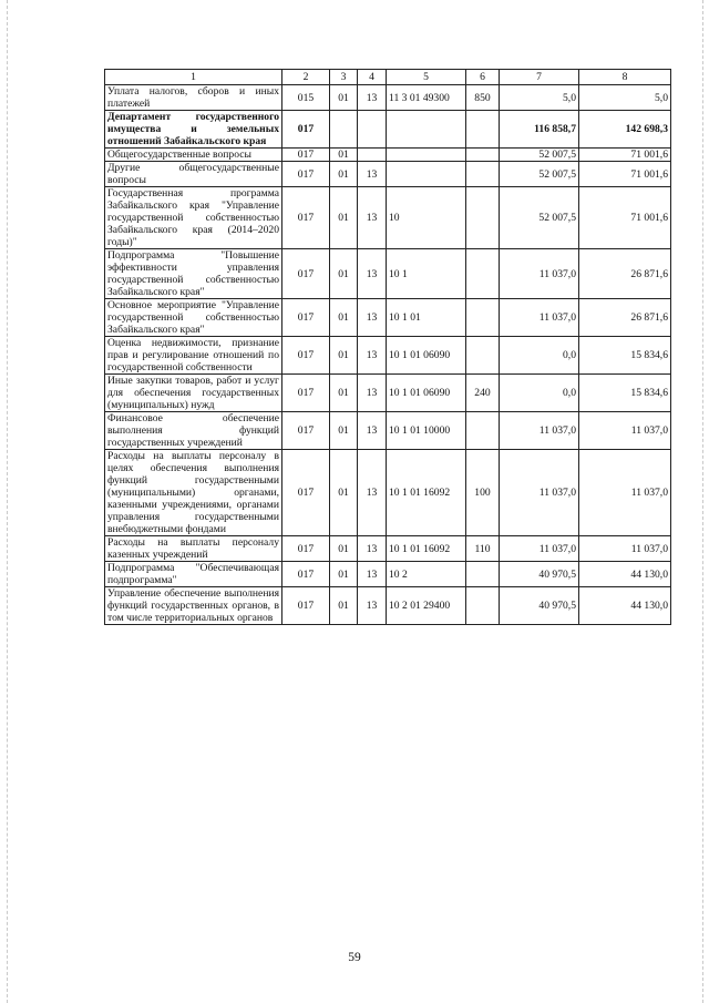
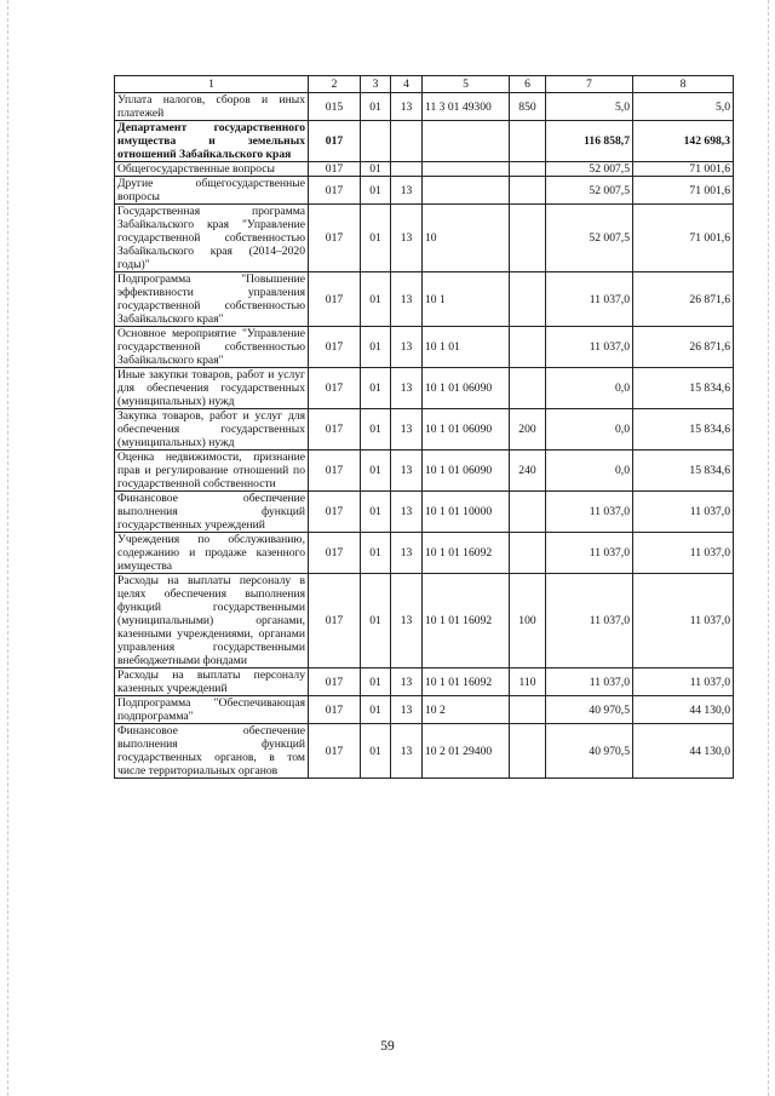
  1	2	3	4	5	6	7	8
  Уплата налогов, сборов и иных платежей	015	01	13	11 3 01 49300	850	5,0	5,0
  Департамент государственного имущества и земельных отношений Забайкальского края	017					116 858,7	142 698,3
  Общегосударственные вопросы	017	01				52 007,5	71 001,6
  Другие общегосударственные вопросы	017	01	13			52 007,5	71 001,6
  Государственная программа Забайкальского края "Управление государственной собственностью Забайкальского края (2014–2020 годы)"	017	01	13	10		52 007,5	71 001,6
  Подпрограмма "Повышение эффективности управления государственной собственностью Забайкальского края"	017	01	13	10 1		11 037,0	26 871,6
  Основное мероприятие "Управление государственной собственностью Забайкальского края"	017	01	13	10 1 01		11 037,0	26 871,6
- Оценка недвижимости, признание прав и регулирование отношений по государственной собственности	017	01	13	10 1 01 06090		0,0	15 834,6
+ Иные закупки товаров, работ и услуг для обеспечения государственных (муниципальных) нужд	017	01	13	10 1 01 06090		0,0	15 834,6
+ Закупка товаров, работ и услуг для обеспечения государственных (муниципальных) нужд	017	01	13	10 1 01 06090	200	0,0	15 834,6
- Иные закупки товаров, работ и услуг для обеспечения государственных (муниципальных) нужд	017	01	13	10 1 01 06090	240	0,0	15 834,6
+ Оценка недвижимости, признание прав и регулирование отношений по государственной собственности	017	01	13	10 1 01 06090	240	0,0	15 834,6
  Финансовое обеспечение выполнения функций государственных учреждений	017	01	13	10 1 01 10000		11 037,0	11 037,0
+ Учреждения по обслуживанию, содержанию и продаже казенного имущества	017	01	13	10 1 01 16092		11 037,0	11 037,0
  Расходы на выплаты персоналу в целях обеспечения выполнения функций государственными (муниципальными) органами, казенными учреждениями, органами управления государственными внебюджетными фондами	017	01	13	10 1 01 16092	100	11 037,0	11 037,0
  Расходы на выплаты персоналу казенных учреждений	017	01	13	10 1 01 16092	110	11 037,0	11 037,0
  Подпрограмма "Обеспечивающая подпрограмма"	017	01	13	10 2		40 970,5	44 130,0
- Управление обеспечение выполнения функций государственных органов, в том числе территориальных органов	017	01	13	10 2 01 29400		40 970,5	44 130,0
+ Финансовое обеспечение выполнения функций государственных органов, в том числе территориальных органов	017	01	13	10 2 01 29400		40 970,5	44 130,0
  59
